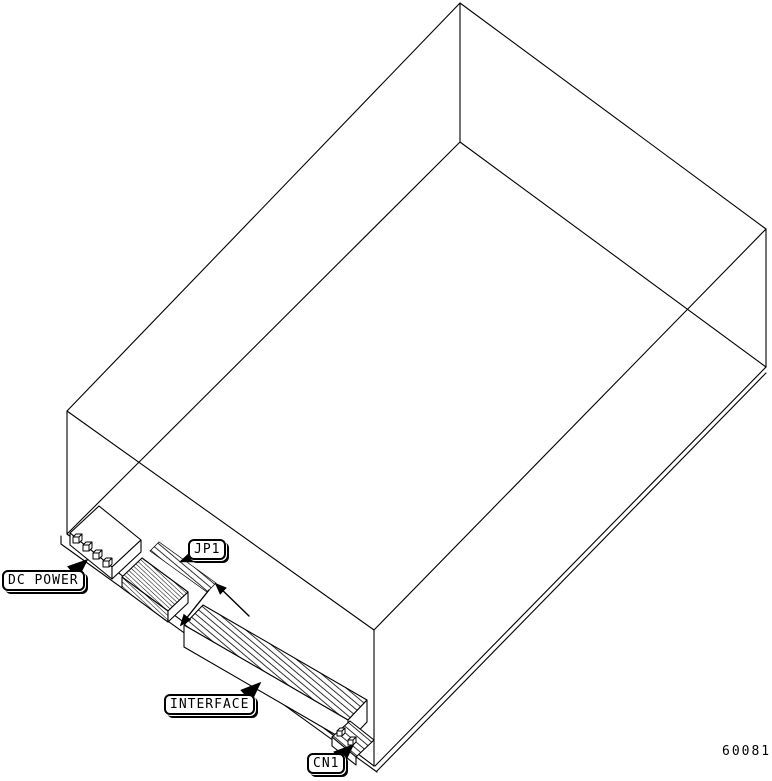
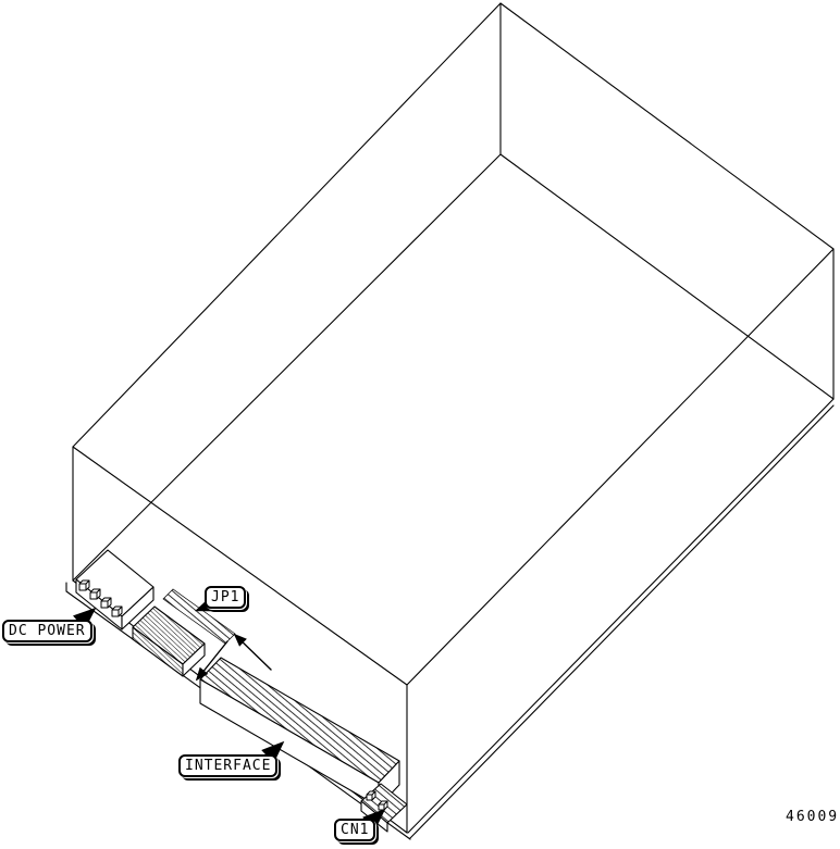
  DC POWER
  JP1
  INTERFACE
  CN1
- 60081
+ 46009
